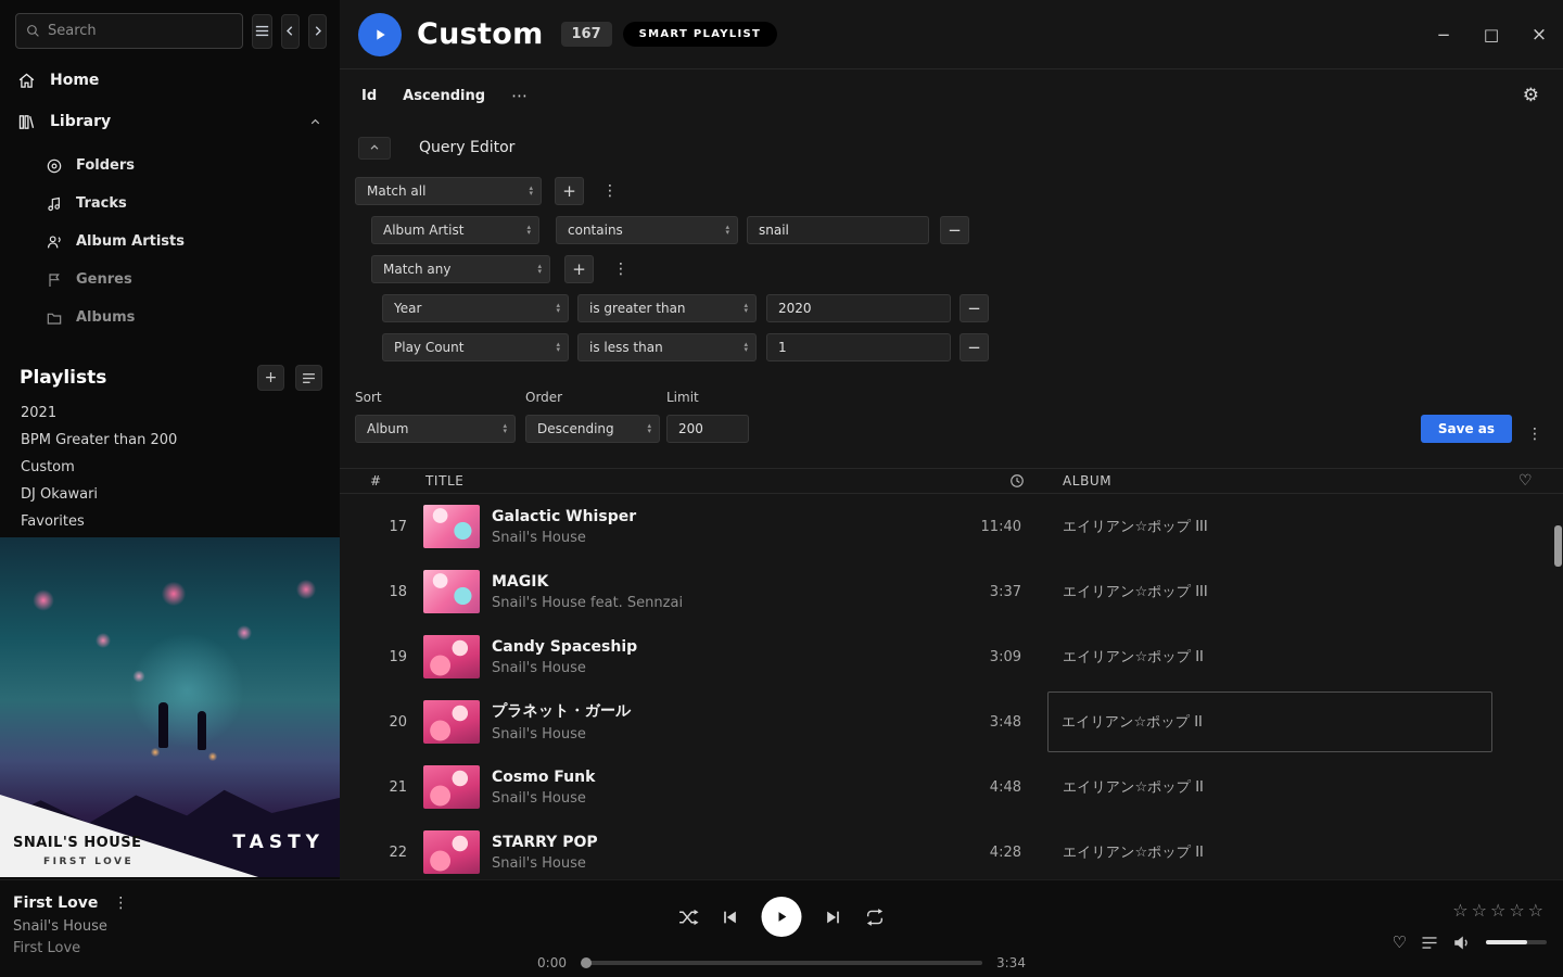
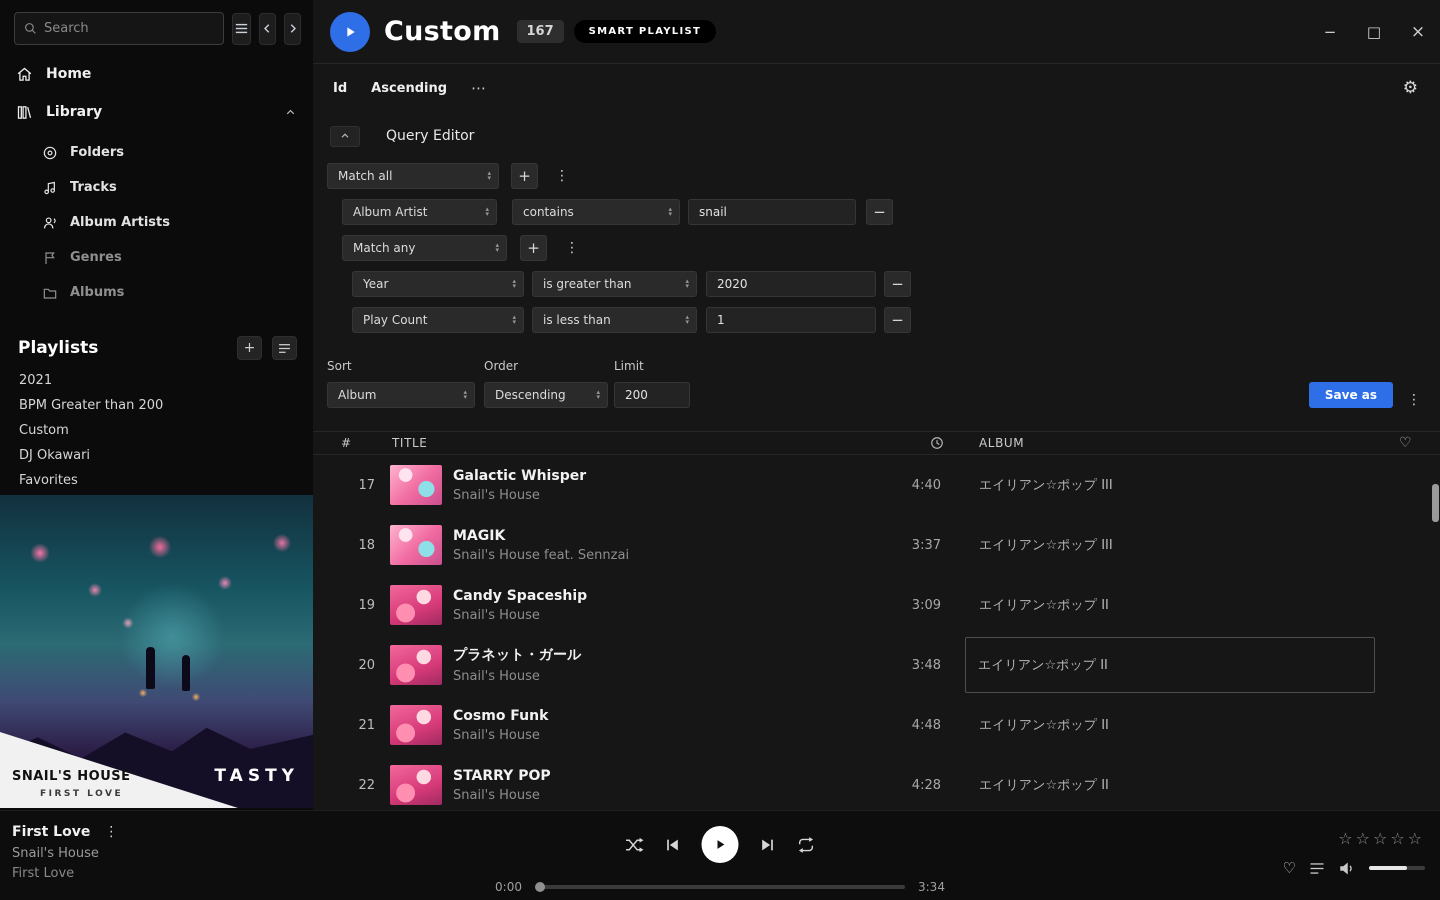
  Search
  Home
  Library
  Folders
  Tracks
  Album Artists
  Genres
  Albums
  Playlists
  +
  2021
  BPM Greater than 200
  Custom
  DJ Okawari
  Favorites
  SNAIL'S HOUSE
  FIRST LOVE
  TASTY
  Custom
  167
  SMART PLAYLIST
  −
  □
  ×
  Id
  Ascending
  ⋯
  ⚙
  Query Editor
  Match all
  +
  ⋮
  Album Artist
  contains
  snail
  −
  Match any
  +
  ⋮
  Year
  is greater than
  2020
  −
  Play Count
  is less than
  1
  −
  Sort
  Album
  Order
  Descending
  Limit
  200
  Save as
  ⋮
  #
  TITLE
  ALBUM
  ♡
  17
  Galactic Whisper
  Snail's House
- 11:40
+ 4:40
  エイリアン☆ポップ III
  18
  MAGIK
  Snail's House feat. Sennzai
  3:37
  エイリアン☆ポップ III
  19
  Candy Spaceship
  Snail's House
  3:09
  エイリアン☆ポップ II
  20
  プラネット・ガール
  Snail's House
  3:48
  エイリアン☆ポップ II
  21
  Cosmo Funk
  Snail's House
  4:48
  エイリアン☆ポップ II
  22
  STARRY POP
  Snail's House
  4:28
  エイリアン☆ポップ II
  First Love
  ⋮
  Snail's House
  First Love
  0:00
  3:34
  ☆☆☆☆☆
  ♡
